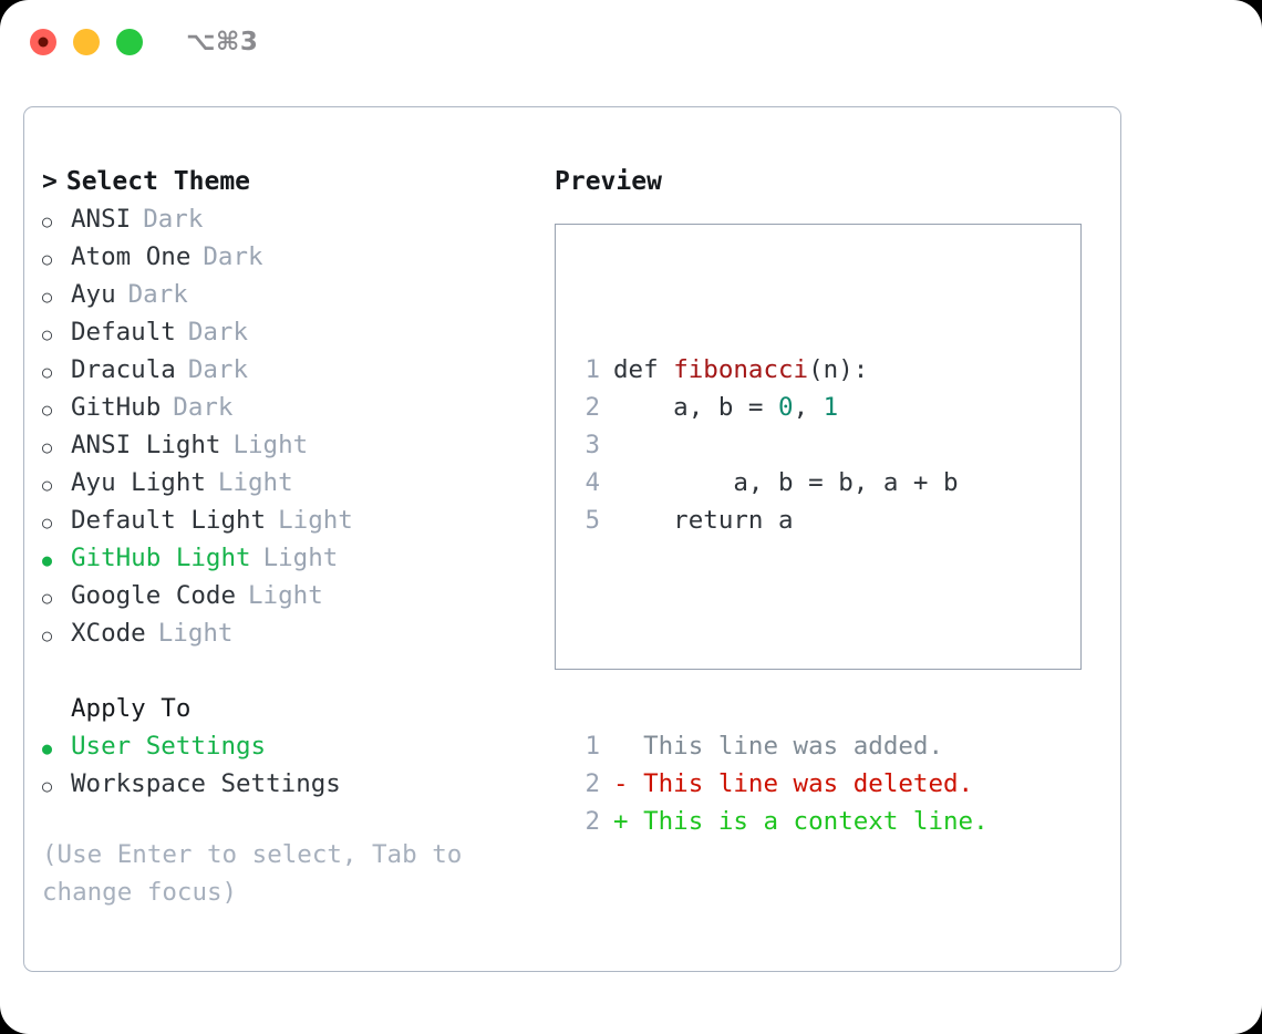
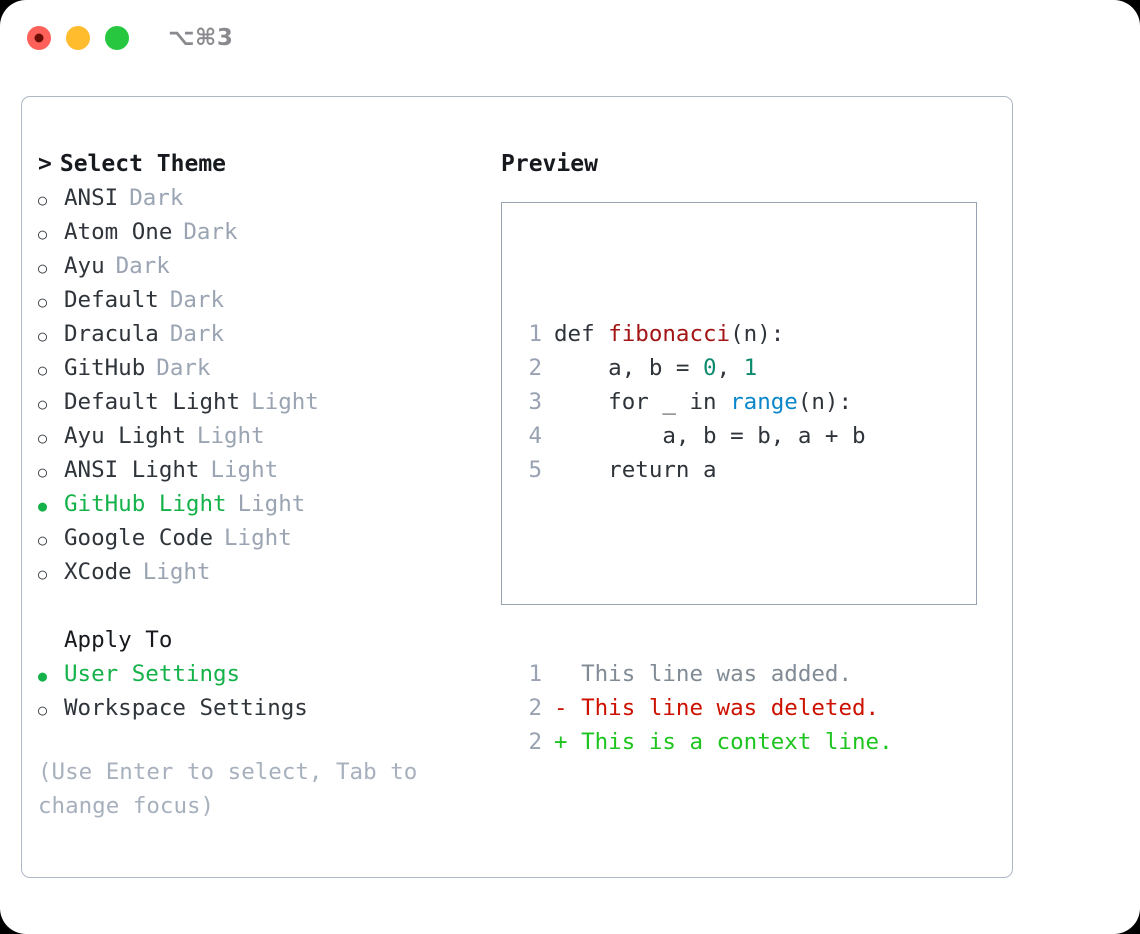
  ⌥⌘3
  > Select Theme
  ○
  ANSI
  Dark
  ○
  Atom One
  Dark
  ○
  Ayu
  Dark
  ○
  Default
  Dark
  ○
  Dracula
  Dark
  ○
  GitHub
  Dark
  ○
- ANSI Light
+ Default Light
  Light
  ○
  Ayu Light
  Light
  ○
- Default Light
+ ANSI Light
  Light
  ●
  GitHub Light
  Light
  ○
  Google Code
  Light
  ○
  XCode
  Light
  Apply To
  ●
  User Settings
  ○
  Workspace Settings
  (Use Enter to select, Tab to change focus)
  Preview
  1
  def fibonacci(n):
  2
  a, b = 0, 1
  3
+ for _ in range(n):
  4
  a, b = b, a + b
  5
  return a
  1
  This line was added.
  2
  -
  This line was deleted.
  2
  +
  This is a context line.
